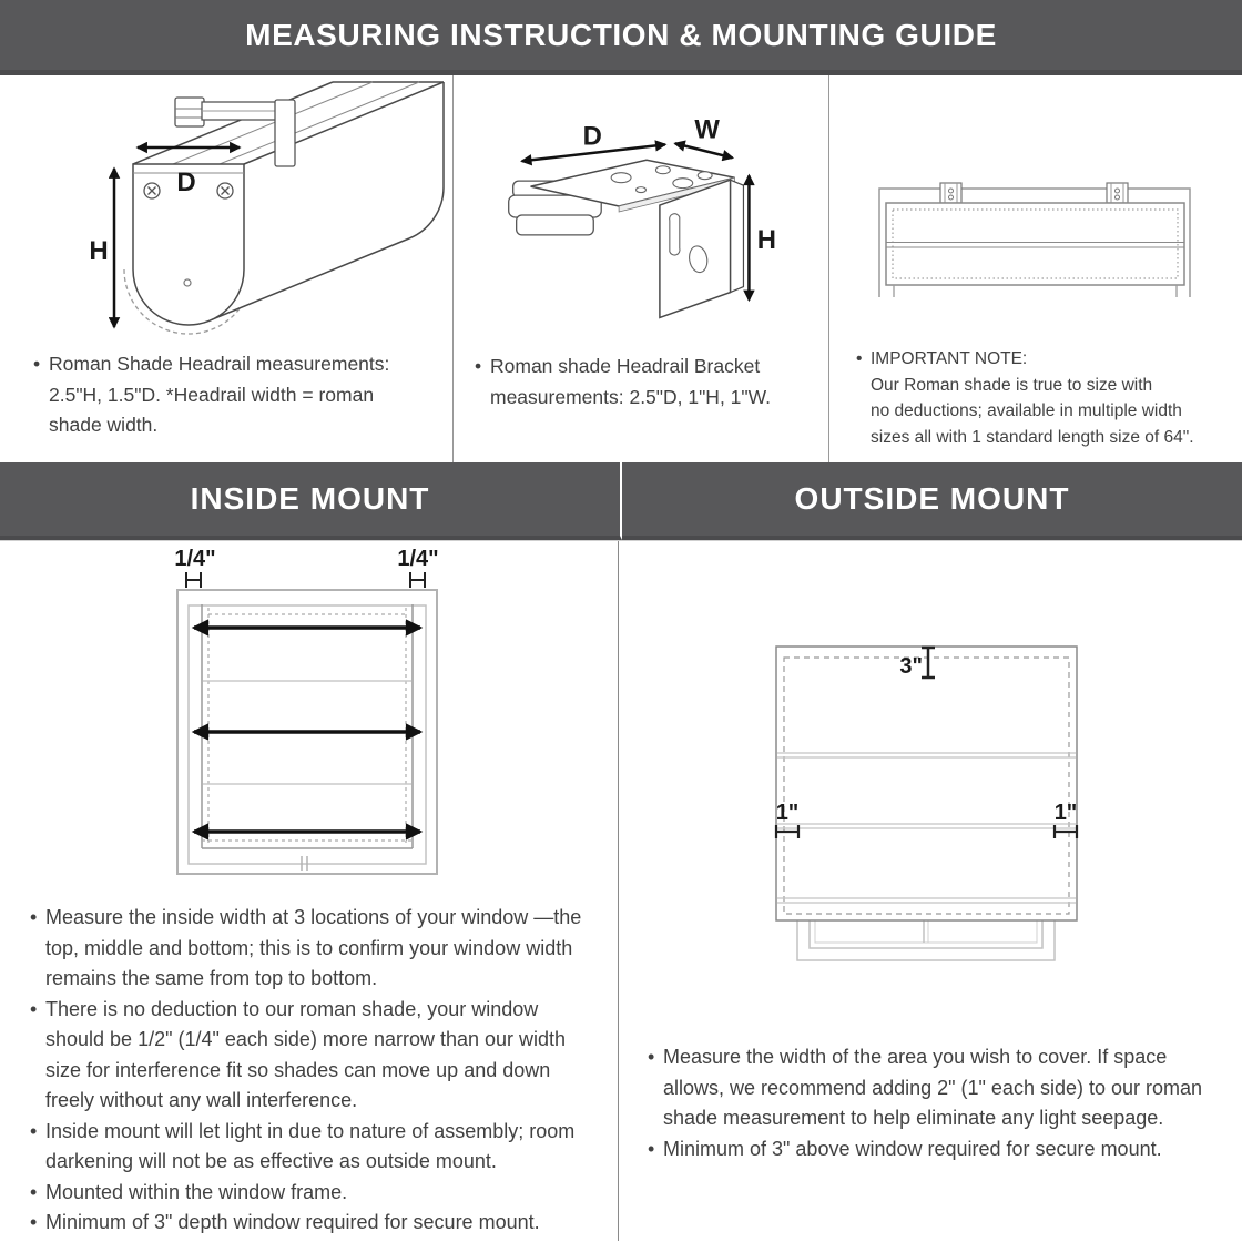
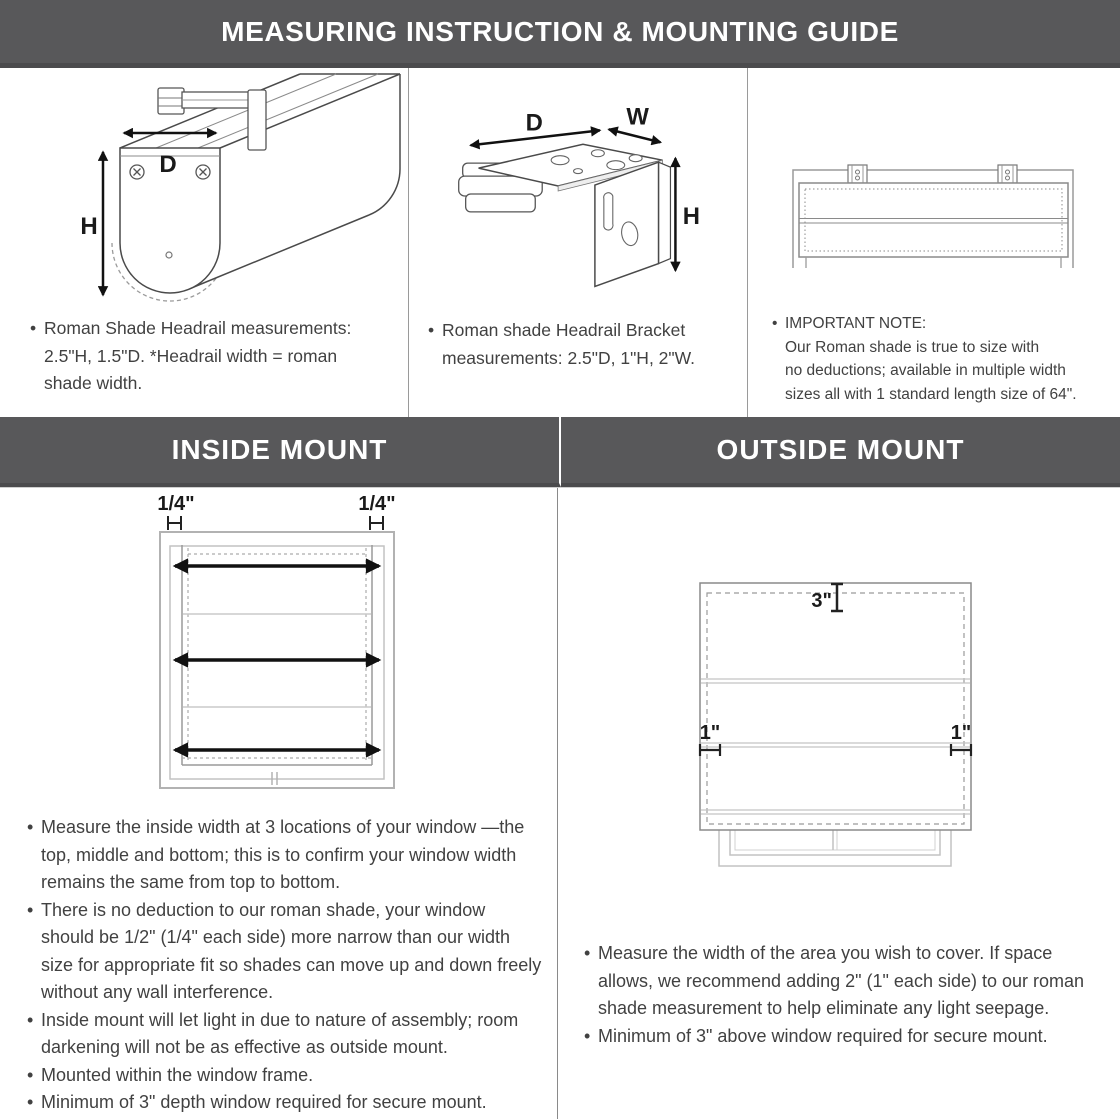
  MEASURING INSTRUCTION & MOUNTING GUIDE
  D
  H
  •
  Roman Shade Headrail measurements: 2.5"H, 1.5"D. *Headrail width = roman shade width.
  D
  W
  H
  •
- Roman shade Headrail Bracket measurements: 2.5"D, 1"H, 1"W.
+ Roman shade Headrail Bracket measurements: 2.5"D, 1"H, 2"W.
  •
  IMPORTANT NOTE:
  Our Roman shade is true to size with
  no deductions; available in multiple width
  sizes all with 1 standard length size of 64".
  INSIDE MOUNT
  OUTSIDE MOUNT
  1/4"
  1/4"
  •
  Measure the inside width at 3 locations of your window —the top, middle and bottom; this is to confirm your window width remains the same from top to bottom.
  •
- There is no deduction to our roman shade, your window should be 1/2" (1/4" each side) more narrow than our width size for interference fit so shades can move up and down freely without any wall interference.
+ There is no deduction to our roman shade, your window should be 1/2" (1/4" each side) more narrow than our width size for appropriate fit so shades can move up and down freely without any wall interference.
  •
  Inside mount will let light in due to nature of assembly; room darkening will not be as effective as outside mount.
  •
  Mounted within the window frame.
  •
  Minimum of 3" depth window required for secure mount.
  3"
  1"
  1"
  •
  Measure the width of the area you wish to cover. If space allows, we recommend adding 2" (1" each side) to our roman shade measurement to help eliminate any light seepage.
  •
  Minimum of 3" above window required for secure mount.
